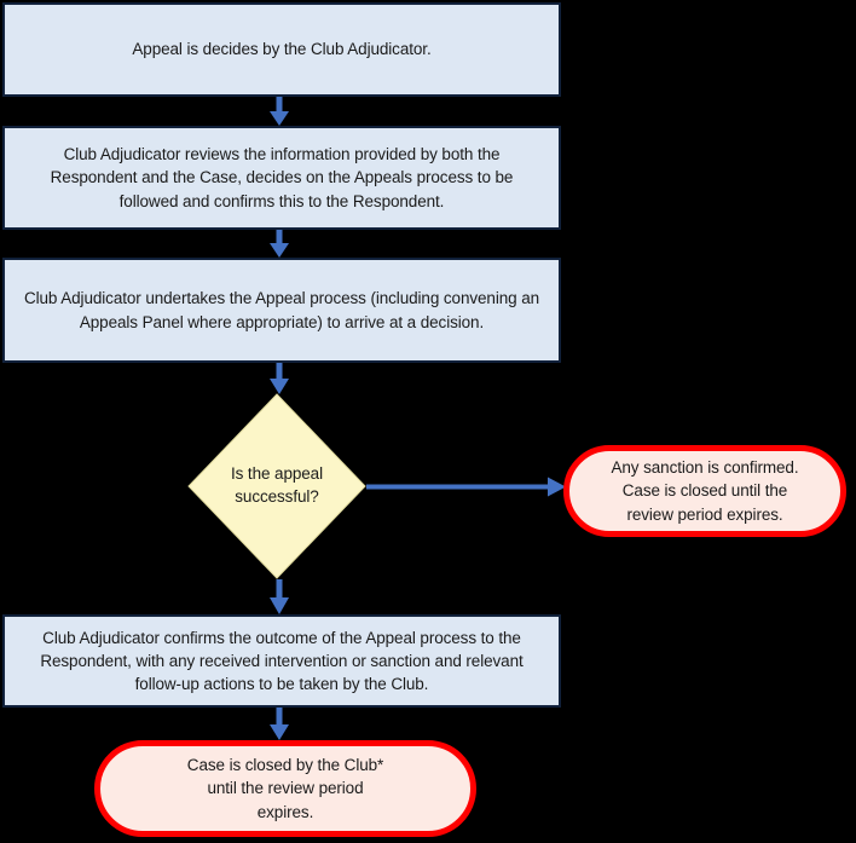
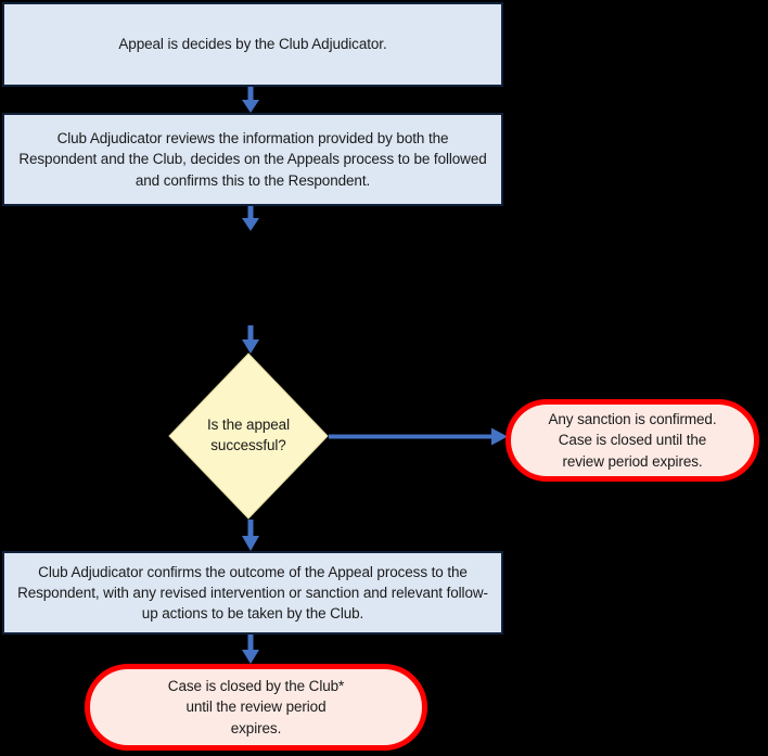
  Appeal is decides by the Club Adjudicator.
- Club Adjudicator reviews the information provided by both the Respondent and the Case, decides on the Appeals process to be followed and confirms this to the Respondent.
+ Club Adjudicator reviews the information provided by both the Respondent and the Club, decides on the Appeals process to be followed and confirms this to the Respondent.
- Club Adjudicator undertakes the Appeal process (including convening an Appeals Panel where appropriate) to arrive at a decision.
  Is the appeal
  successful?
  Any sanction is confirmed.
  Case is closed until the
  review period expires.
- Club Adjudicator confirms the outcome of the Appeal process to the Respondent, with any received intervention or sanction and relevant follow-up actions to be taken by the Club.
+ Club Adjudicator confirms the outcome of the Appeal process to the Respondent, with any revised intervention or sanction and relevant follow-up actions to be taken by the Club.
  Case is closed by the Club*
  until the review period
  expires.
